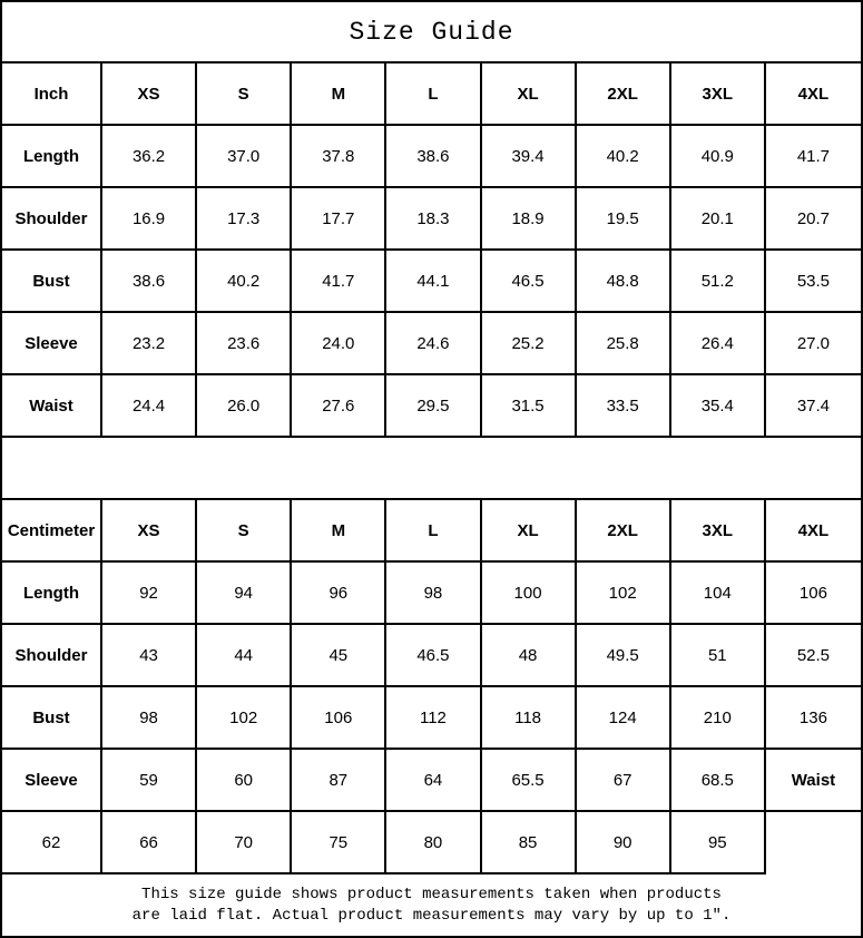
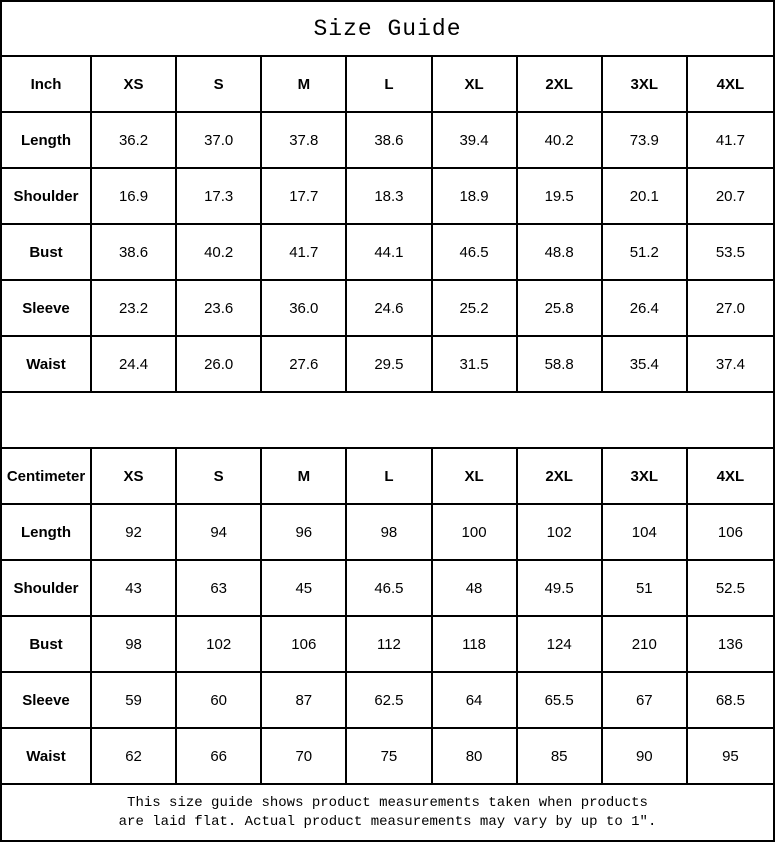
  Size Guide
  Inch
  XS
  S
  M
  L
  XL
  2XL
  3XL
  4XL
  Length
  36.2
  37.0
  37.8
  38.6
  39.4
  40.2
- 40.9
+ 73.9
  41.7
  Shoulder
  16.9
  17.3
  17.7
  18.3
  18.9
  19.5
  20.1
  20.7
  Bust
  38.6
  40.2
  41.7
  44.1
  46.5
  48.8
  51.2
  53.5
  Sleeve
  23.2
  23.6
- 24.0
+ 36.0
  24.6
  25.2
  25.8
  26.4
  27.0
  Waist
  24.4
  26.0
  27.6
  29.5
  31.5
- 33.5
+ 58.8
  35.4
  37.4
  Centimeter
  XS
  S
  M
  L
  XL
  2XL
  3XL
  4XL
  Length
  92
  94
  96
  98
  100
  102
  104
  106
  Shoulder
  43
- 44
+ 63
  45
  46.5
  48
  49.5
  51
  52.5
  Bust
  98
  102
  106
  112
  118
  124
  210
  136
  Sleeve
  59
  60
  87
+ 62.5
  64
  65.5
  67
  68.5
  Waist
  62
  66
  70
  75
  80
  85
  90
  95
  This size guide shows product measurements taken when products
  are laid flat. Actual product measurements may vary by up to 1″.
